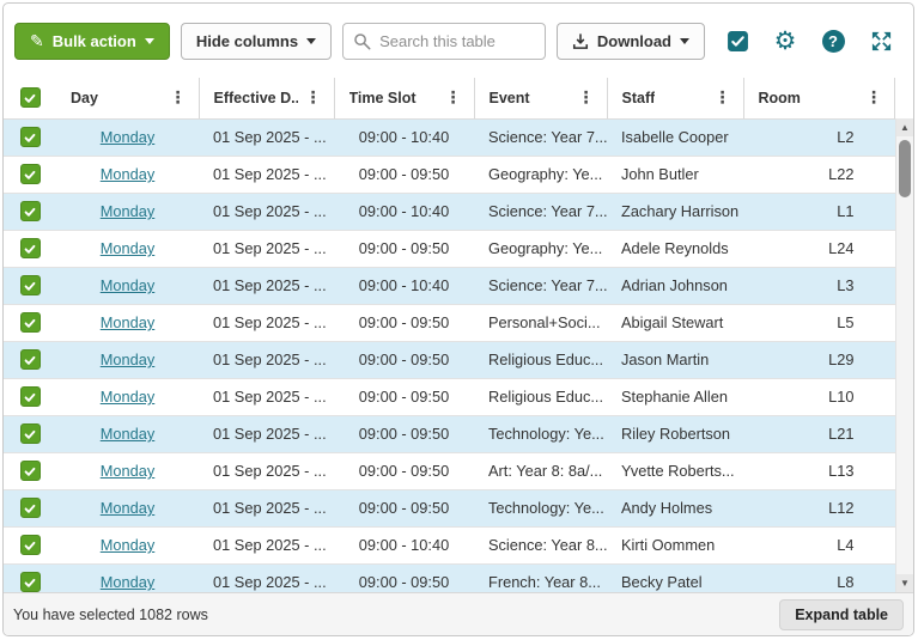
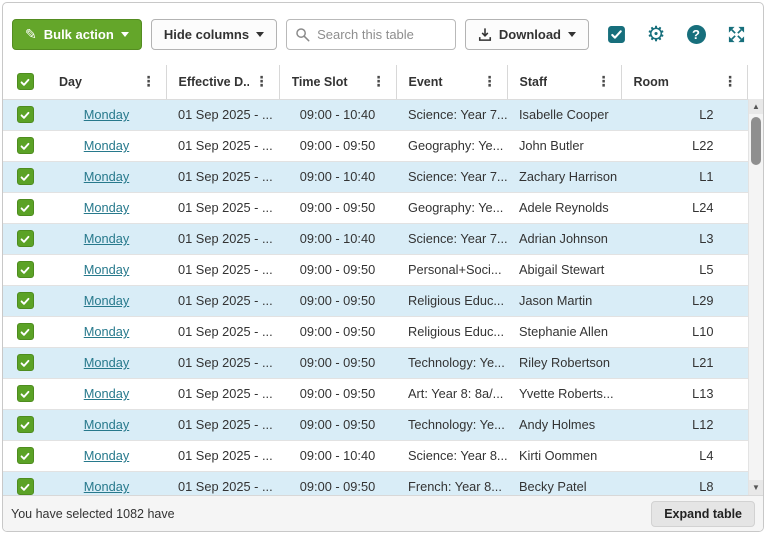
  ✎
  Bulk action
  Hide columns
  Search this table
  Download
  ⚙
  ?
  	Day ⋮	Effective D.. ⋮	Time Slot ⋮	Event ⋮	Staff ⋮	Room ⋮
  	Monday	01 Sep 2025 - ...	09:00 - 10:40	Science: Year 7...	Isabelle Cooper	L2
  	Monday	01 Sep 2025 - ...	09:00 - 09:50	Geography: Ye...	John Butler	L22
  	Monday	01 Sep 2025 - ...	09:00 - 10:40	Science: Year 7...	Zachary Harrison	L1
  	Monday	01 Sep 2025 - ...	09:00 - 09:50	Geography: Ye...	Adele Reynolds	L24
  	Monday	01 Sep 2025 - ...	09:00 - 10:40	Science: Year 7...	Adrian Johnson	L3
  	Monday	01 Sep 2025 - ...	09:00 - 09:50	Personal+Soci...	Abigail Stewart	L5
  	Monday	01 Sep 2025 - ...	09:00 - 09:50	Religious Educ...	Jason Martin	L29
  	Monday	01 Sep 2025 - ...	09:00 - 09:50	Religious Educ...	Stephanie Allen	L10
  	Monday	01 Sep 2025 - ...	09:00 - 09:50	Technology: Ye...	Riley Robertson	L21
  	Monday	01 Sep 2025 - ...	09:00 - 09:50	Art: Year 8: 8a/...	Yvette Roberts...	L13
  	Monday	01 Sep 2025 - ...	09:00 - 09:50	Technology: Ye...	Andy Holmes	L12
  	Monday	01 Sep 2025 - ...	09:00 - 10:40	Science: Year 8...	Kirti Oommen	L4
  	Monday	01 Sep 2025 - ...	09:00 - 09:50	French: Year 8...	Becky Patel	L8
  ▲
  ▼
- You have selected 1082 rows
+ You have selected 1082 have
  Expand table
